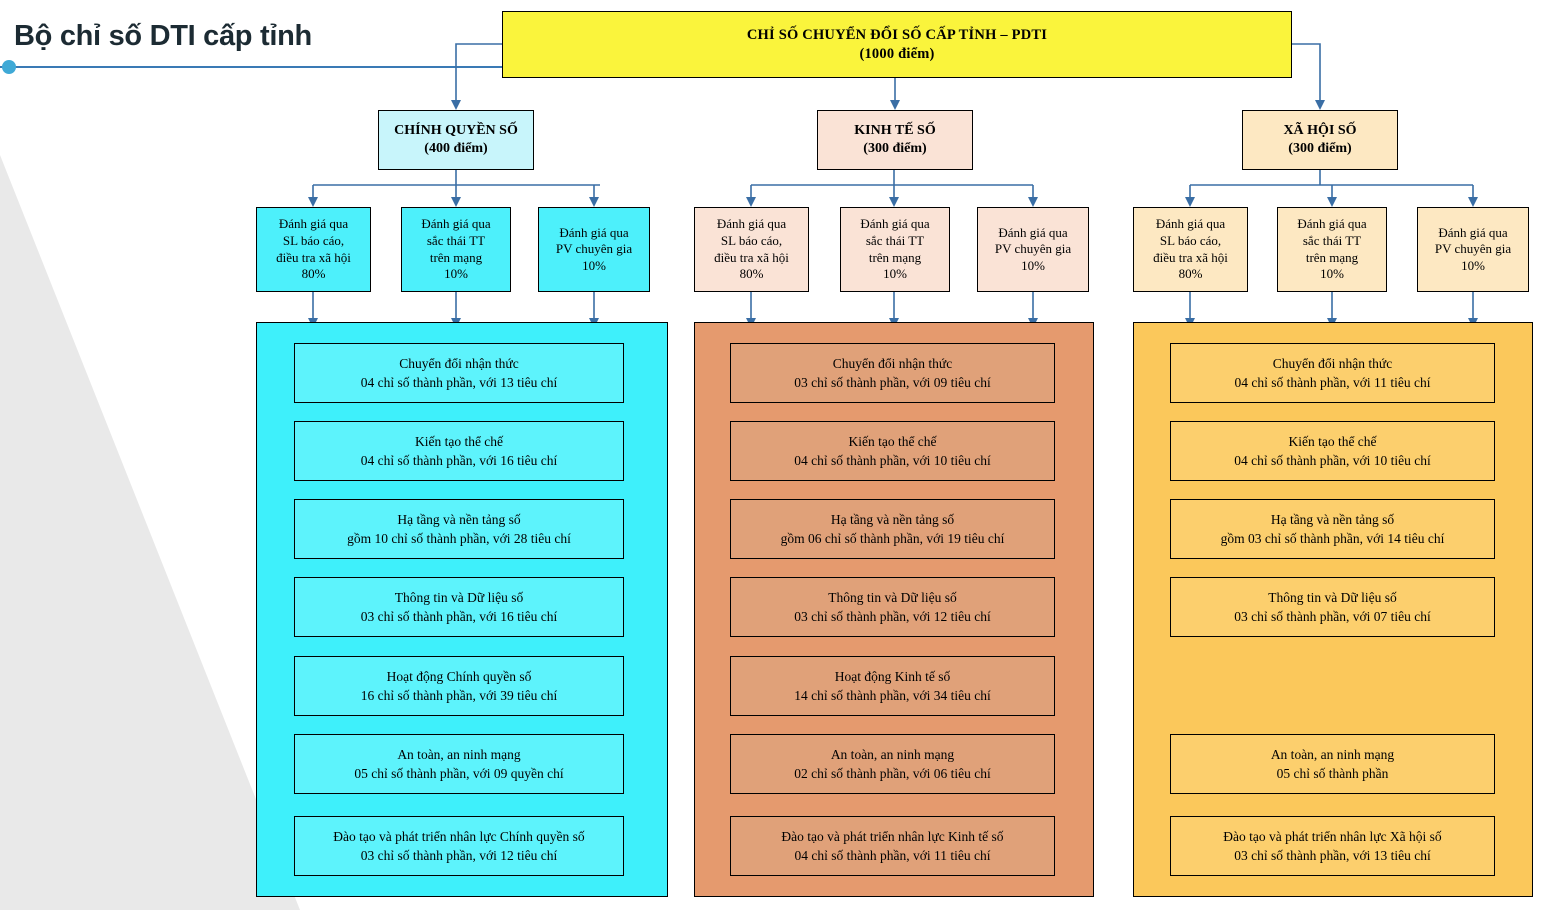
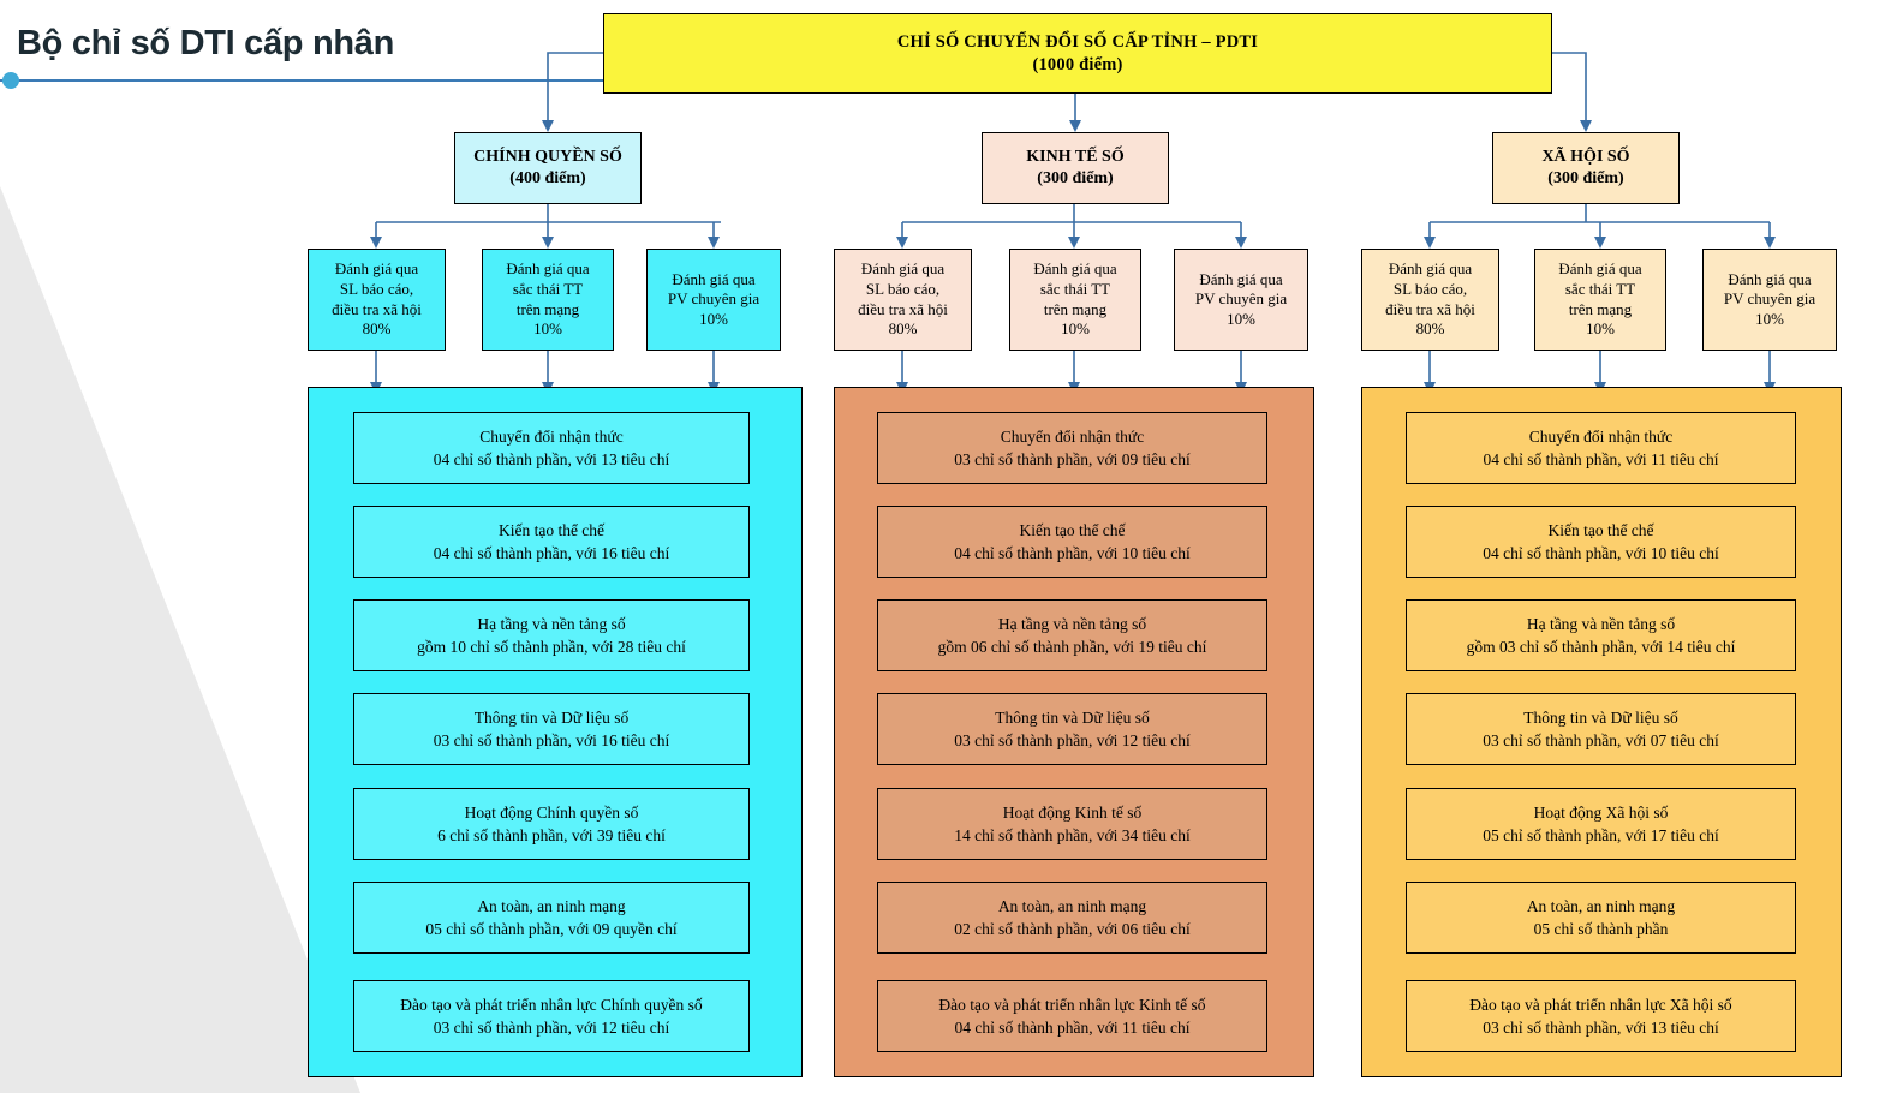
- Bộ chỉ số DTI cấp tỉnh
+ Bộ chỉ số DTI cấp nhân
  CHỈ SỐ CHUYỂN ĐỔI SỐ CẤP TỈNH – PDTI
  (1000 điểm)
  CHÍNH QUYỀN SỐ
  (400 điểm)
  Đánh giá qua
  SL báo cáo,
  điều tra xã hội
  80%
  Đánh giá qua
  sắc thái TT
  trên mạng
  10%
  Đánh giá qua
  PV chuyên gia
  10%
  Chuyển đổi nhận thức
  04 chỉ số thành phần, với 13 tiêu chí
  Kiến tạo thể chế
  04 chỉ số thành phần, với 16 tiêu chí
  Hạ tầng và nền tảng số
  gồm 10 chỉ số thành phần, với 28 tiêu chí
  Thông tin và Dữ liệu số
  03 chỉ số thành phần, với 16 tiêu chí
  Hoạt động Chính quyền số
- 16 chỉ số thành phần, với 39 tiêu chí
+ 6 chỉ số thành phần, với 39 tiêu chí
  An toàn, an ninh mạng
  05 chỉ số thành phần, với 09 quyền chí
  Đào tạo và phát triển nhân lực Chính quyền số
  03 chỉ số thành phần, với 12 tiêu chí
  KINH TẾ SỐ
  (300 điểm)
  Đánh giá qua
  SL báo cáo,
  điều tra xã hội
  80%
  Đánh giá qua
  sắc thái TT
  trên mạng
  10%
  Đánh giá qua
  PV chuyên gia
  10%
  Chuyển đổi nhận thức
  03 chỉ số thành phần, với 09 tiêu chí
  Kiến tạo thể chế
  04 chỉ số thành phần, với 10 tiêu chí
  Hạ tầng và nền tảng số
  gồm 06 chỉ số thành phần, với 19 tiêu chí
  Thông tin và Dữ liệu số
  03 chỉ số thành phần, với 12 tiêu chí
  Hoạt động Kinh tế số
  14 chỉ số thành phần, với 34 tiêu chí
  An toàn, an ninh mạng
  02 chỉ số thành phần, với 06 tiêu chí
  Đào tạo và phát triển nhân lực Kinh tế số
  04 chỉ số thành phần, với 11 tiêu chí
  XÃ HỘI SỐ
  (300 điểm)
  Đánh giá qua
  SL báo cáo,
  điều tra xã hội
  80%
  Đánh giá qua
  sắc thái TT
  trên mạng
  10%
  Đánh giá qua
  PV chuyên gia
  10%
  Chuyển đổi nhận thức
  04 chỉ số thành phần, với 11 tiêu chí
  Kiến tạo thể chế
  04 chỉ số thành phần, với 10 tiêu chí
  Hạ tầng và nền tảng số
  gồm 03 chỉ số thành phần, với 14 tiêu chí
  Thông tin và Dữ liệu số
  03 chỉ số thành phần, với 07 tiêu chí
+ Hoạt động Xã hội số
+ 05 chỉ số thành phần, với 17 tiêu chí
  An toàn, an ninh mạng
  05 chỉ số thành phần
  Đào tạo và phát triển nhân lực Xã hội số
  03 chỉ số thành phần, với 13 tiêu chí
